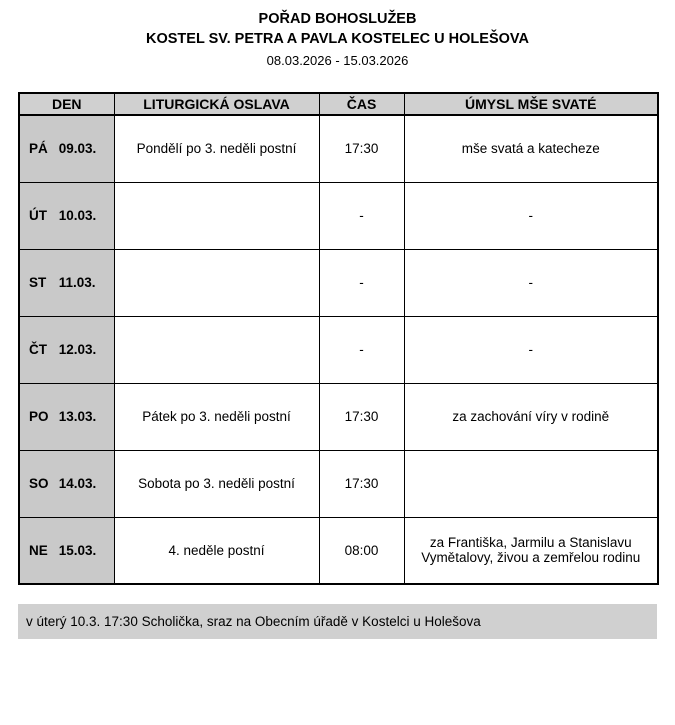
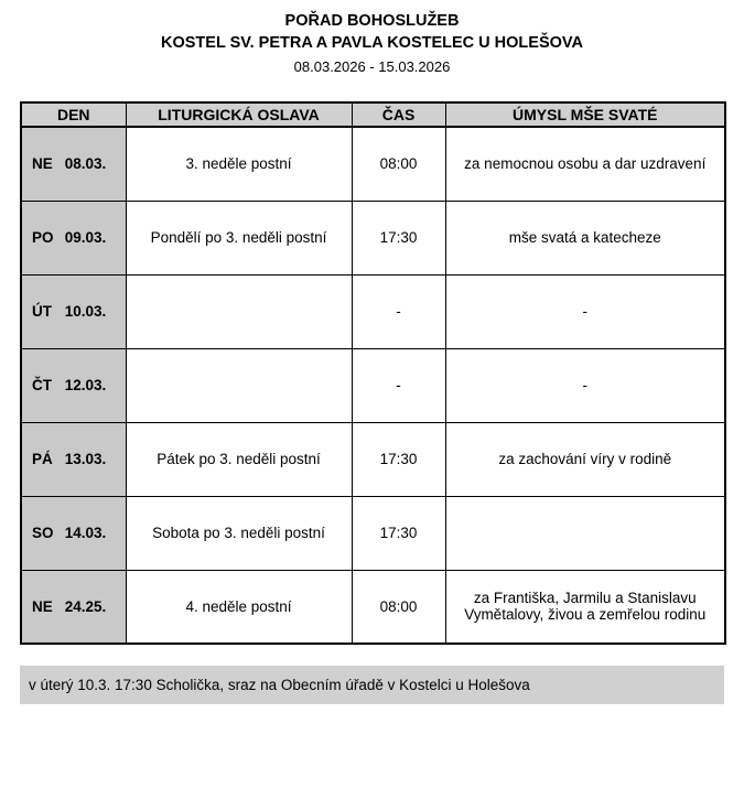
  POŘAD BOHOSLUŽEB
  KOSTEL SV. PETRA A PAVLA KOSTELEC U HOLEŠOVA
  08.03.2026 - 15.03.2026
  DEN	LITURGICKÁ OSLAVA	ČAS	ÚMYSL MŠE SVATÉ
+ NE 08.03.	3. neděle postní	08:00	za nemocnou osobu a dar uzdravení
- PÁ 09.03.	Pondělí po 3. neděli postní	17:30	mše svatá a katecheze
+ PO 09.03.	Pondělí po 3. neděli postní	17:30	mše svatá a katecheze
  ÚT 10.03.		-	-
- ST 11.03.		-	-
  ČT 12.03.		-	-
- PO 13.03.	Pátek po 3. neděli postní	17:30	za zachování víry v rodině
+ PÁ 13.03.	Pátek po 3. neděli postní	17:30	za zachování víry v rodině
  SO 14.03.	Sobota po 3. neděli postní	17:30
- NE 15.03.	4. neděle postní	08:00	za Františka, Jarmilu a Stanislavu Vymětalovy, živou a zemřelou rodinu
+ NE 24.25.	4. neděle postní	08:00	za Františka, Jarmilu a Stanislavu Vymětalovy, živou a zemřelou rodinu
  v úterý 10.3. 17:30 Scholička, sraz na Obecním úřadě v Kostelci u Holešova
